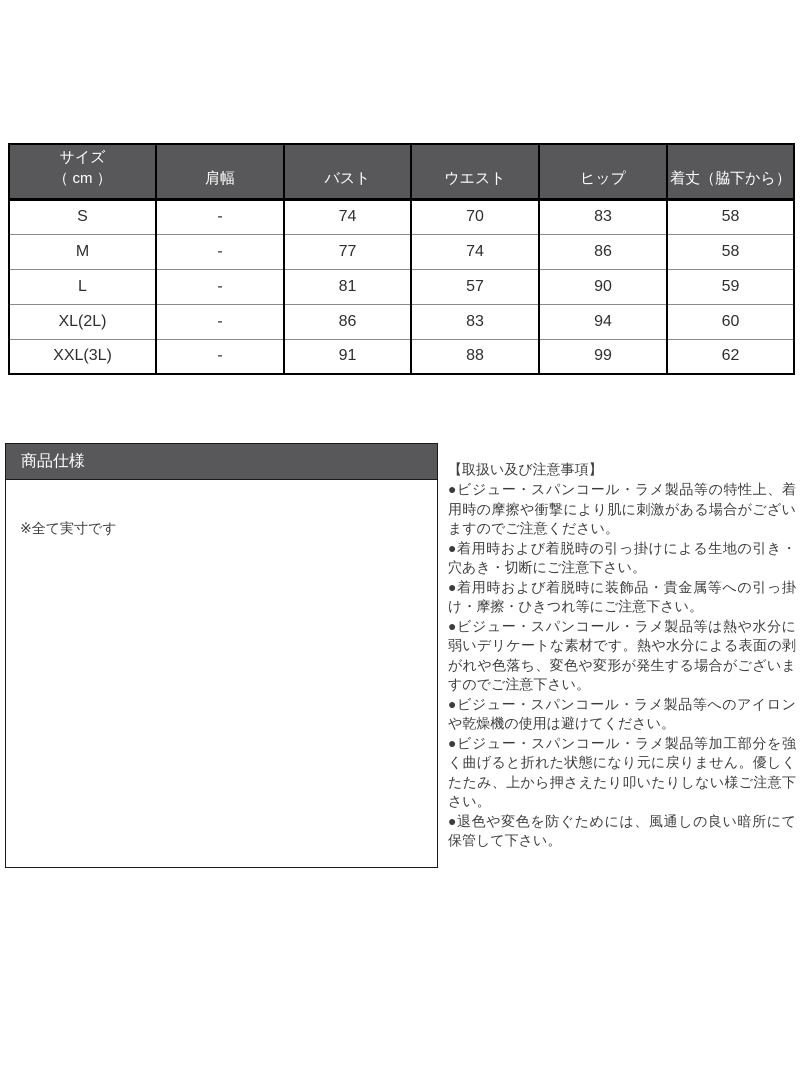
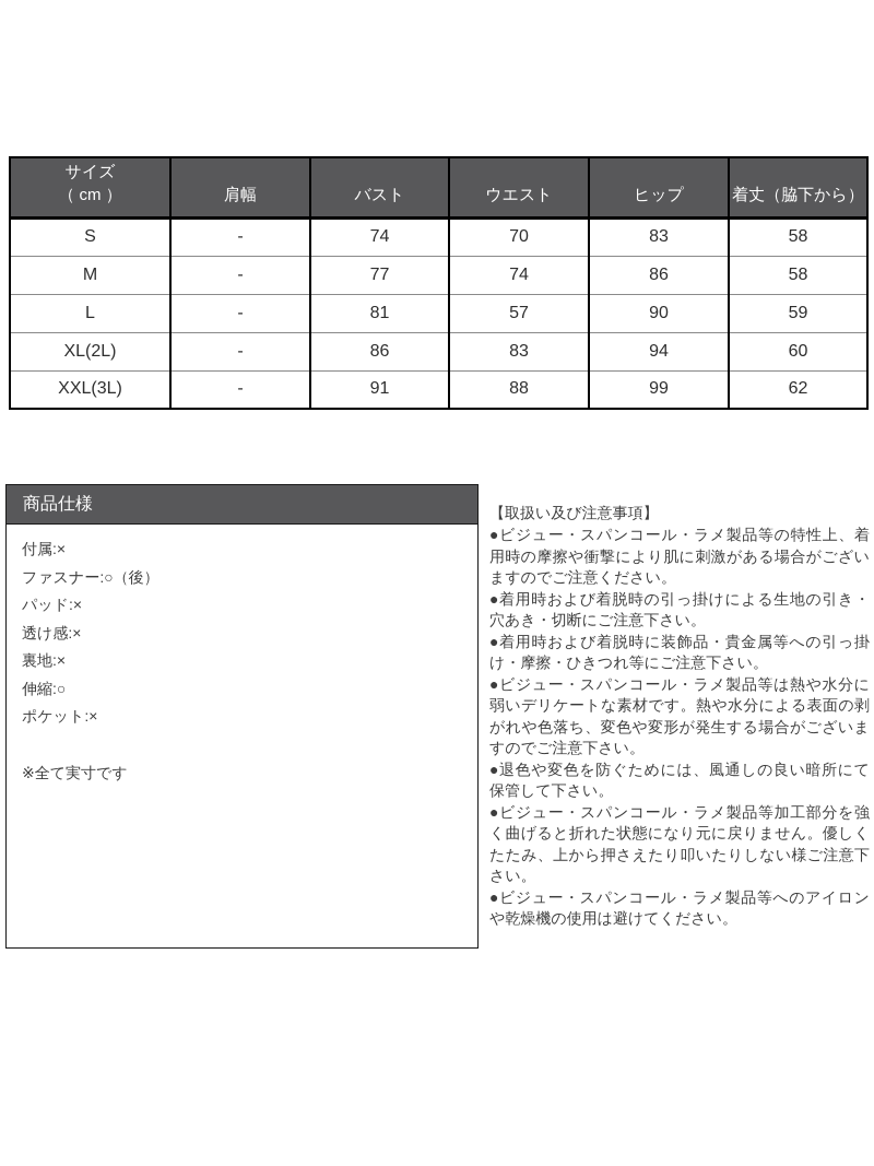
  サイズ （ cm ）	肩幅	バスト	ウエスト	ヒップ	着丈（脇下から）
  S	-	74	70	83	58
  M	-	77	74	86	58
  L	-	81	57	90	59
  XL(2L)	-	86	83	94	60
  XXL(3L)	-	91	88	99	62
  商品仕様
+ 付属:×
+ ファスナー:○（後）
+ パッド:×
+ 透け感:×
+ 裏地:×
+ 伸縮:○
+ ポケット:×
  ※全て実寸です
  【取扱い及び注意事項】
  ●ビジュー・スパンコール・ラメ製品等の特性上、着用時の摩擦や衝撃により肌に刺激がある場合がございますのでご注意ください。
  ●着用時および着脱時の引っ掛けによる生地の引き・穴あき・切断にご注意下さい。
  ●着用時および着脱時に装飾品・貴金属等への引っ掛け・摩擦・ひきつれ等にご注意下さい。
  ●ビジュー・スパンコール・ラメ製品等は熱や水分に弱いデリケートな素材です。熱や水分による表面の剥がれや色落ち、変色や変形が発生する場合がございますのでご注意下さい。
- ●ビジュー・スパンコール・ラメ製品等へのアイロンや乾燥機の使用は避けてください。
+ ●退色や変色を防ぐためには、風通しの良い暗所にて保管して下さい。
  ●ビジュー・スパンコール・ラメ製品等加工部分を強く曲げると折れた状態になり元に戻りません。優しくたたみ、上から押さえたり叩いたりしない様ご注意下さい。
- ●退色や変色を防ぐためには、風通しの良い暗所にて保管して下さい。
+ ●ビジュー・スパンコール・ラメ製品等へのアイロンや乾燥機の使用は避けてください。
